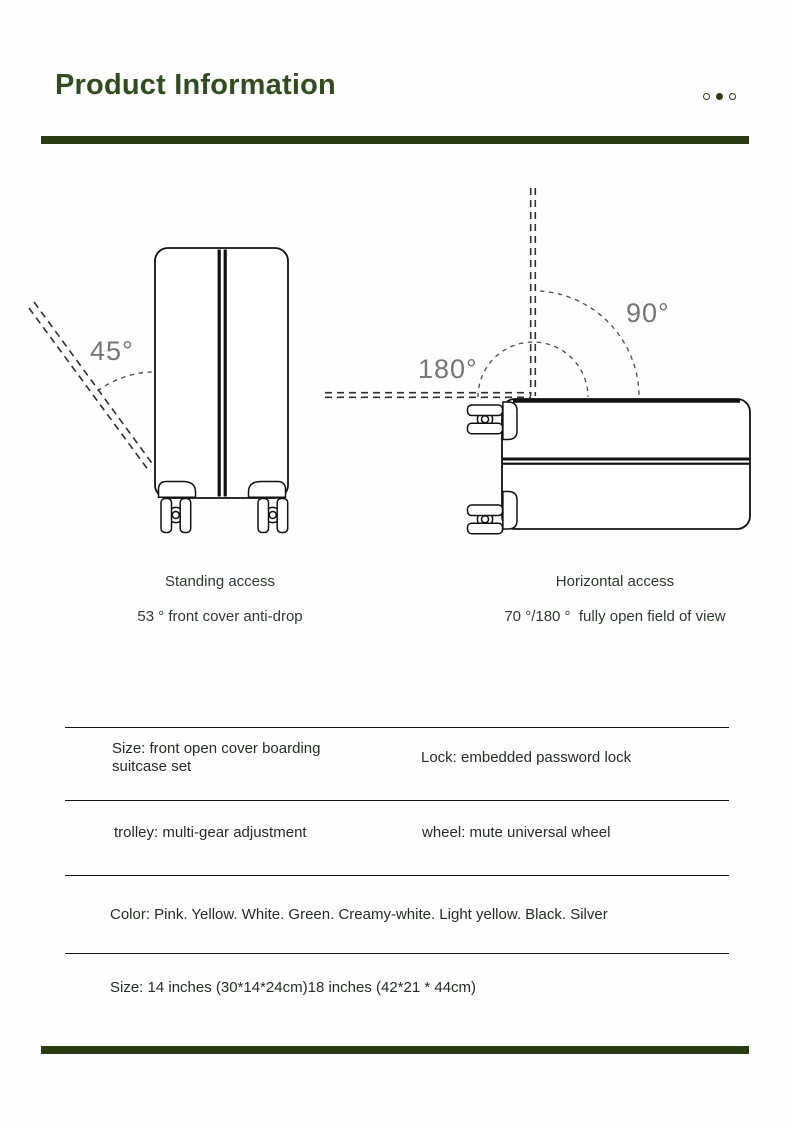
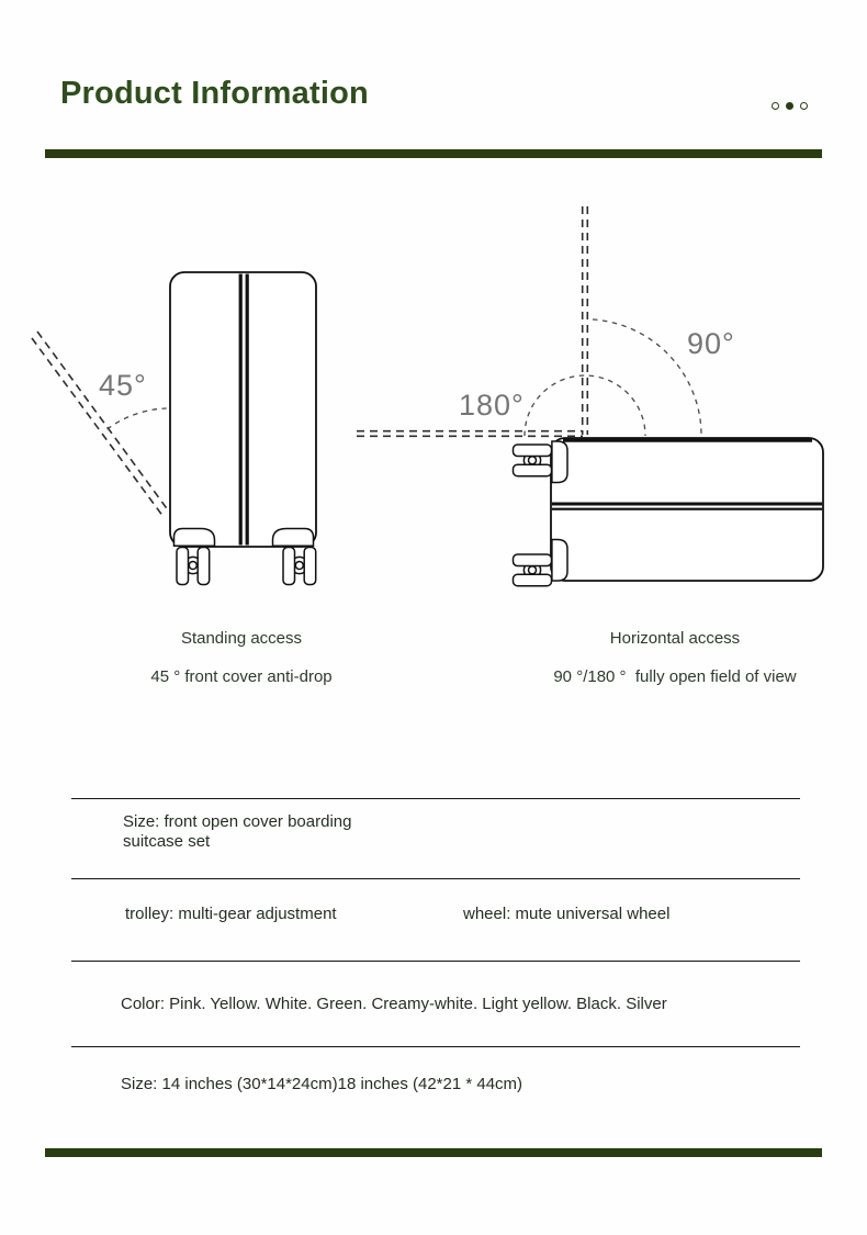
  Product Information
  45°
  180°
  90°
  Standing access
- 53 ° front cover anti-drop
+ 45 ° front cover anti-drop
  Horizontal access
- 70 °/180 ° fully open field of view
+ 90 °/180 ° fully open field of view
  Size: front open cover boarding suitcase set
- Lock: embedded password lock
  trolley: multi-gear adjustment
  wheel: mute universal wheel
  Color: Pink. Yellow. White. Green. Creamy-white. Light yellow. Black. Silver
  Size: 14 inches (30*14*24cm)18 inches (42*21 * 44cm)
